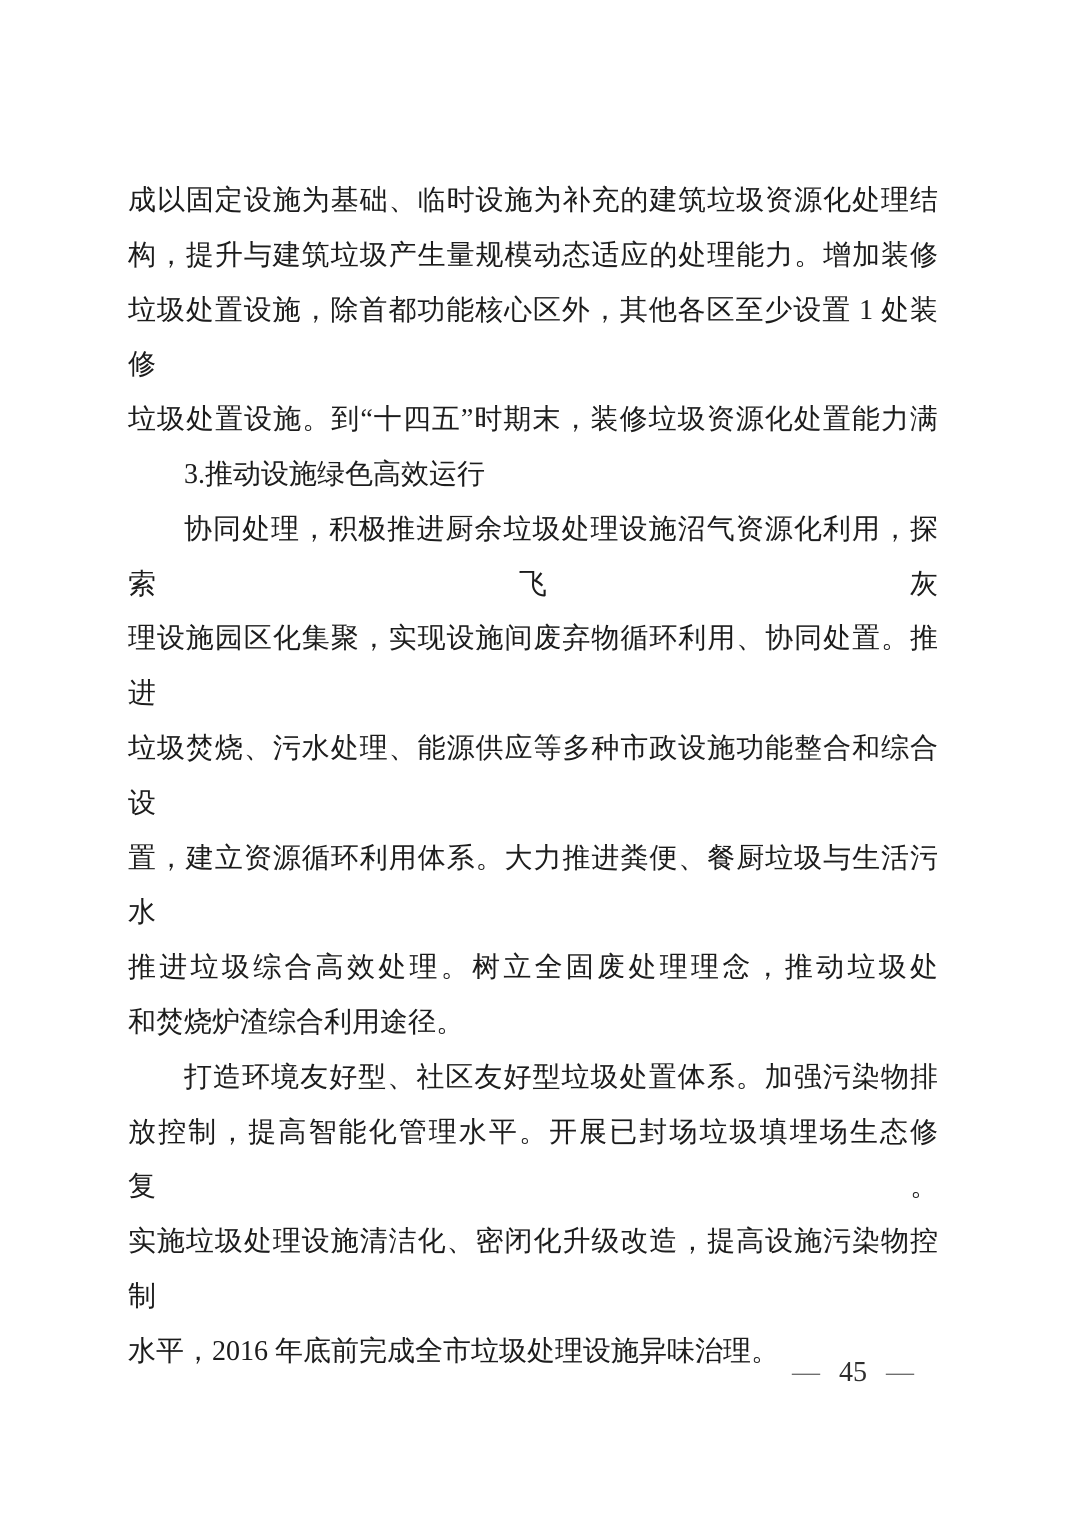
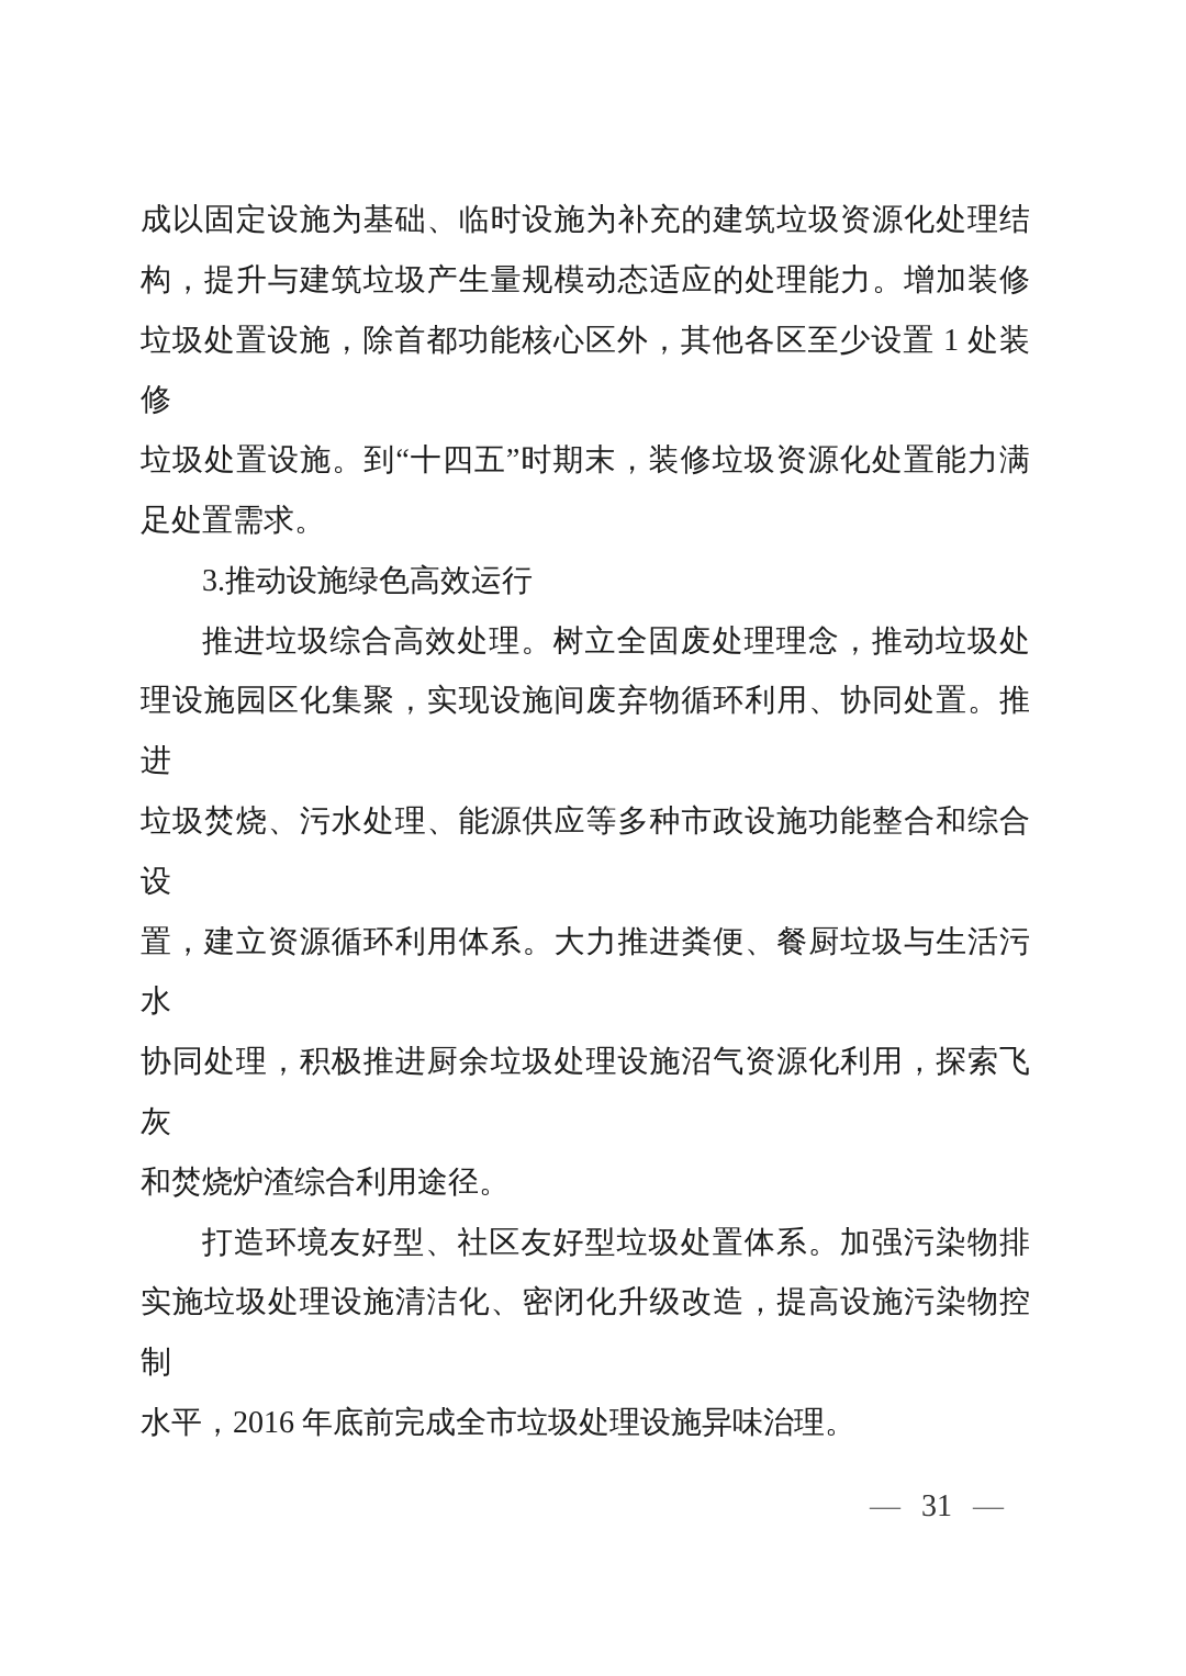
  成以固定设施为基础、临时设施为补充的建筑垃圾资源化处理结
  构，提升与建筑垃圾产生量规模动态适应的处理能力。增加装修
  垃圾处置设施，除首都功能核心区外，其他各区至少设置 1 处装修
  垃圾处置设施。到“十四五”时期末，装修垃圾资源化处置能力满
+ 足处置需求。
  3.推动设施绿色高效运行
- 协同处理，积极推进厨余垃圾处理设施沼气资源化利用，探索飞灰
+ 推进垃圾综合高效处理。树立全固废处理理念，推动垃圾处
  理设施园区化集聚，实现设施间废弃物循环利用、协同处置。推进
  垃圾焚烧、污水处理、能源供应等多种市政设施功能整合和综合设
  置，建立资源循环利用体系。大力推进粪便、餐厨垃圾与生活污水
- 推进垃圾综合高效处理。树立全固废处理理念，推动垃圾处
+ 协同处理，积极推进厨余垃圾处理设施沼气资源化利用，探索飞灰
  和焚烧炉渣综合利用途径。
  打造环境友好型、社区友好型垃圾处置体系。加强污染物排
- 放控制，提高智能化管理水平。开展已封场垃圾填埋场生态修复。
  实施垃圾处理设施清洁化、密闭化升级改造，提高设施污染物控制
  水平，2016 年底前完成全市垃圾处理设施异味治理。
  —
- 45
+ 31
  —
